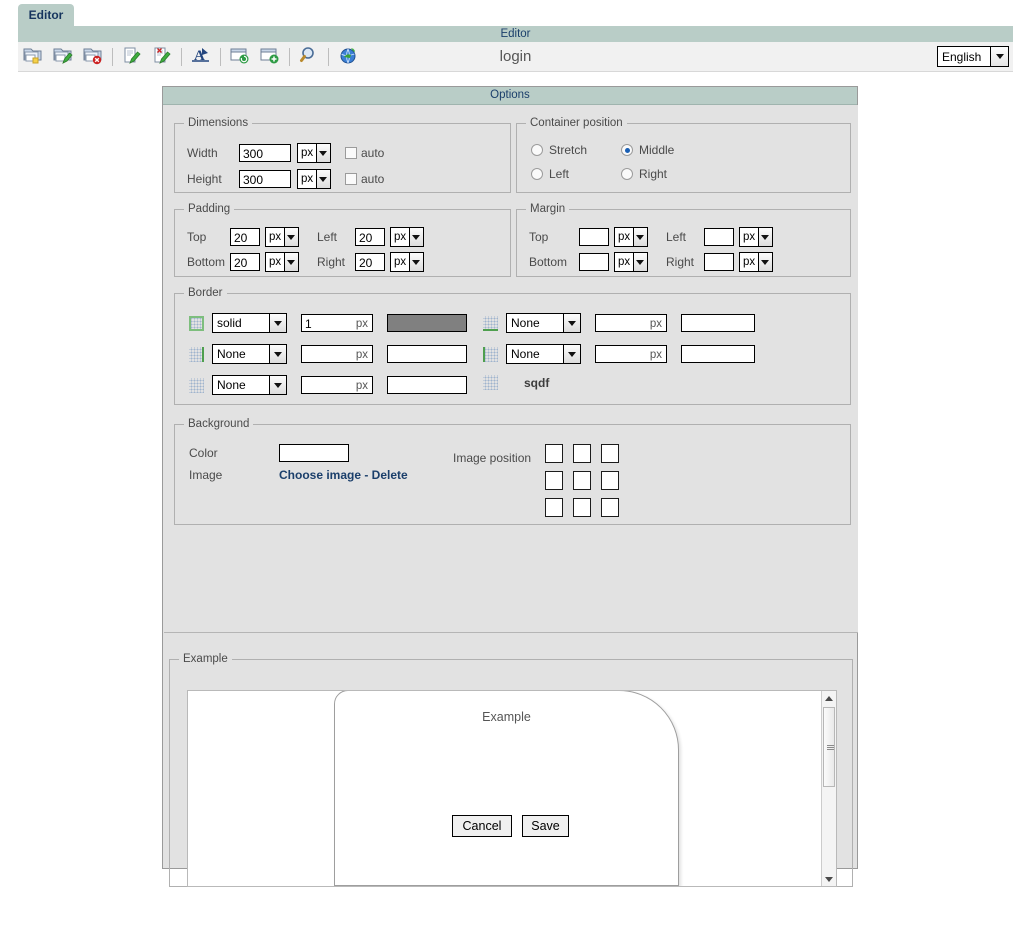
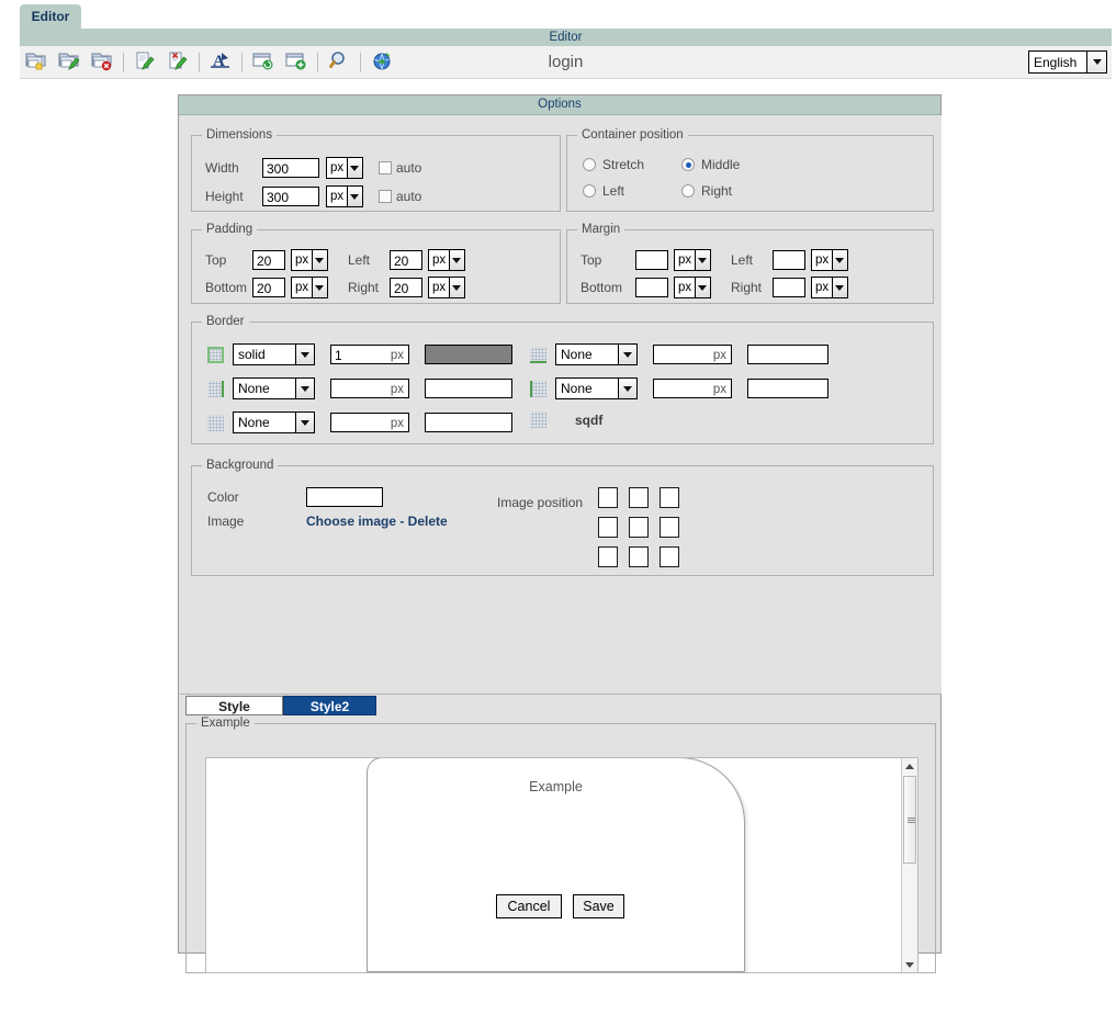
  Editor
  Editor
  login
  A
  English
  Options
  Dimensions
  Width
  300
  px
  auto
  Height
  300
  px
  auto
  Container position
  Stretch
  Middle
  Left
  Right
  Padding
  Top
  20
  px
  Left
  20
  px
  Bottom
  20
  px
  Right
  20
  px
  Margin
  Top
  px
  Left
  px
  Bottom
  px
  Right
  px
  Border
  solid
  1
  px
  None
  px
  None
  px
  None
  px
  None
  px
  sqdf
  Background
  Color
  Image
  Choose image - Delete
  Image position
+ Style
+ Style2
  Example
  Example
  Cancel
  Save
